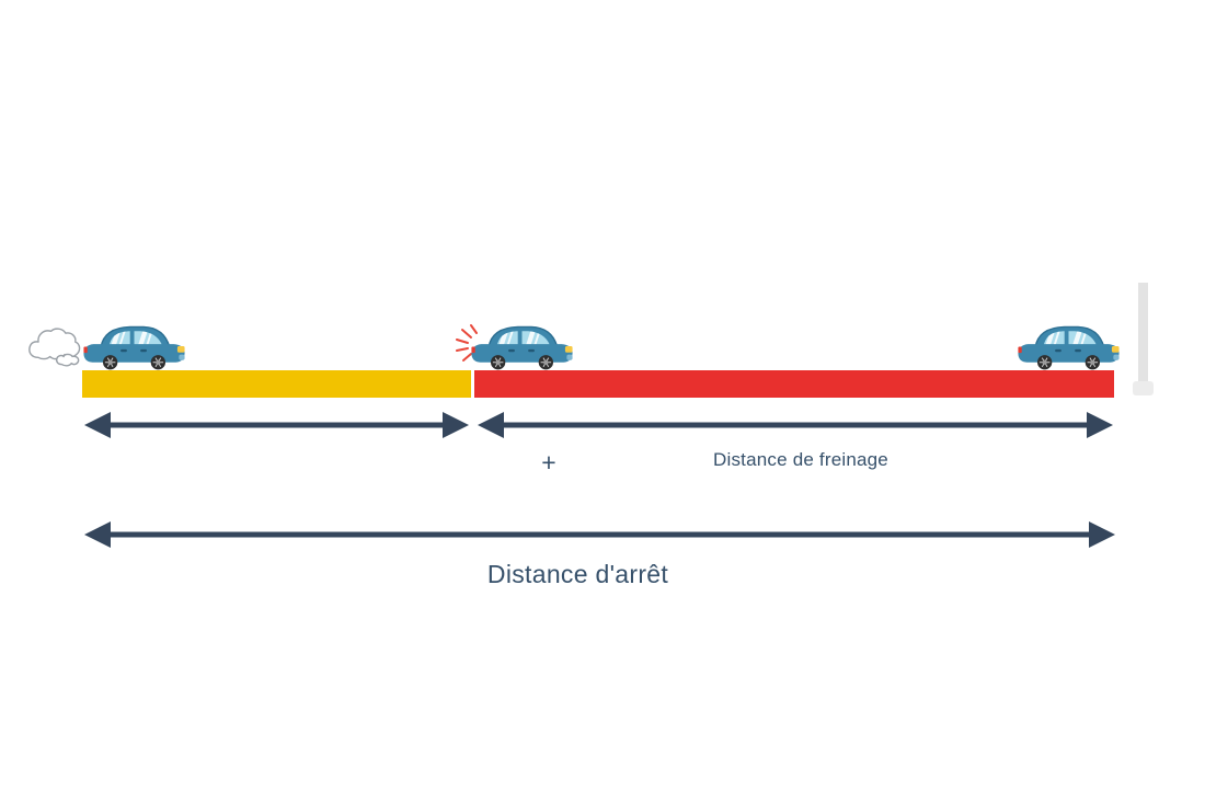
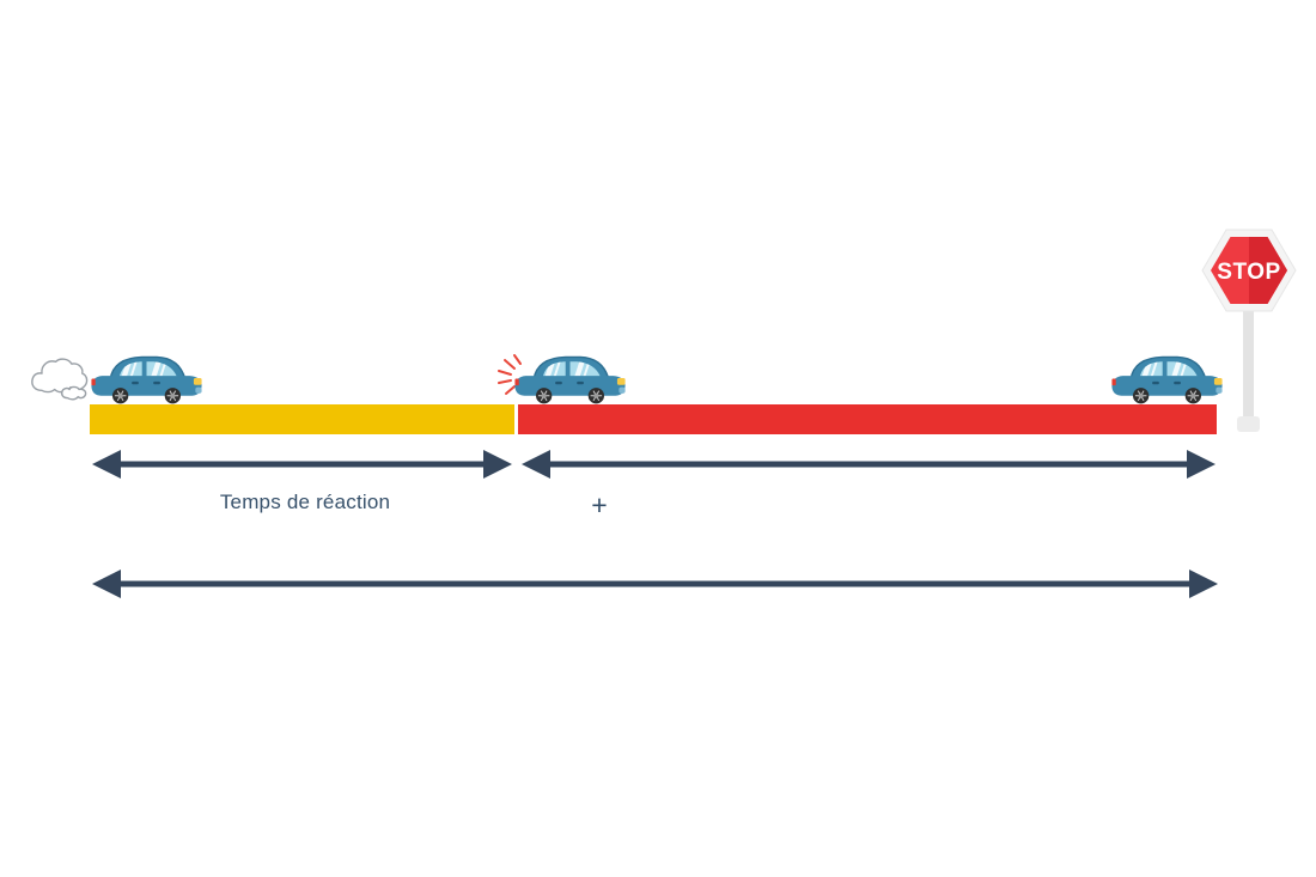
+ STOP
+ Temps de réaction
  +
- Distance de freinage
- Distance d'arrêt
